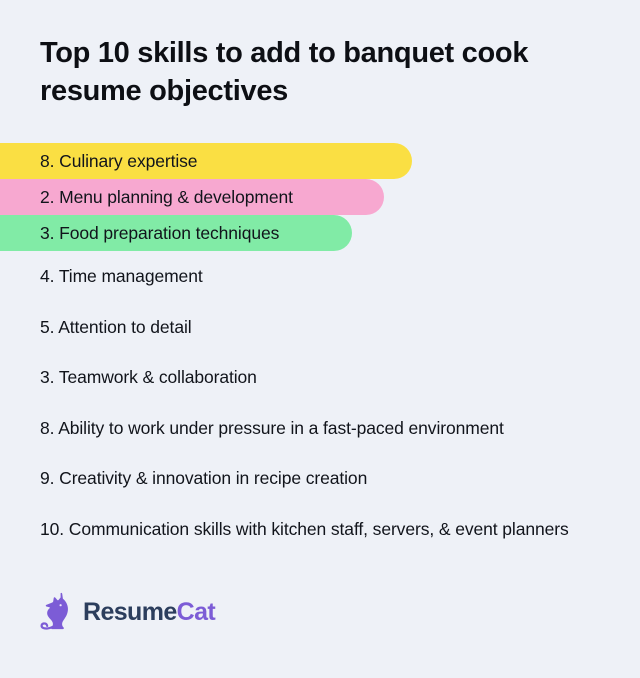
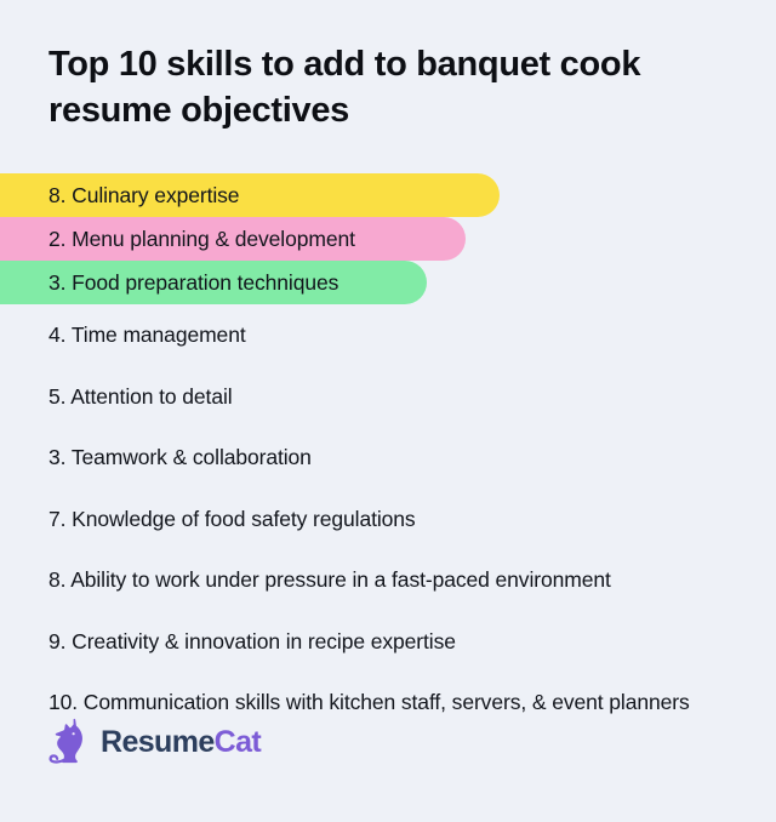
  Top 10 skills to add to banquet cook resume objectives
  8. Culinary expertise
  2. Menu planning & development
  3. Food preparation techniques
  4. Time management
  5. Attention to detail
  3. Teamwork & collaboration
+ 7. Knowledge of food safety regulations
  8. Ability to work under pressure in a fast-paced environment
- 9. Creativity & innovation in recipe creation
+ 9. Creativity & innovation in recipe expertise
  10. Communication skills with kitchen staff, servers, & event planners
  ResumeCat
